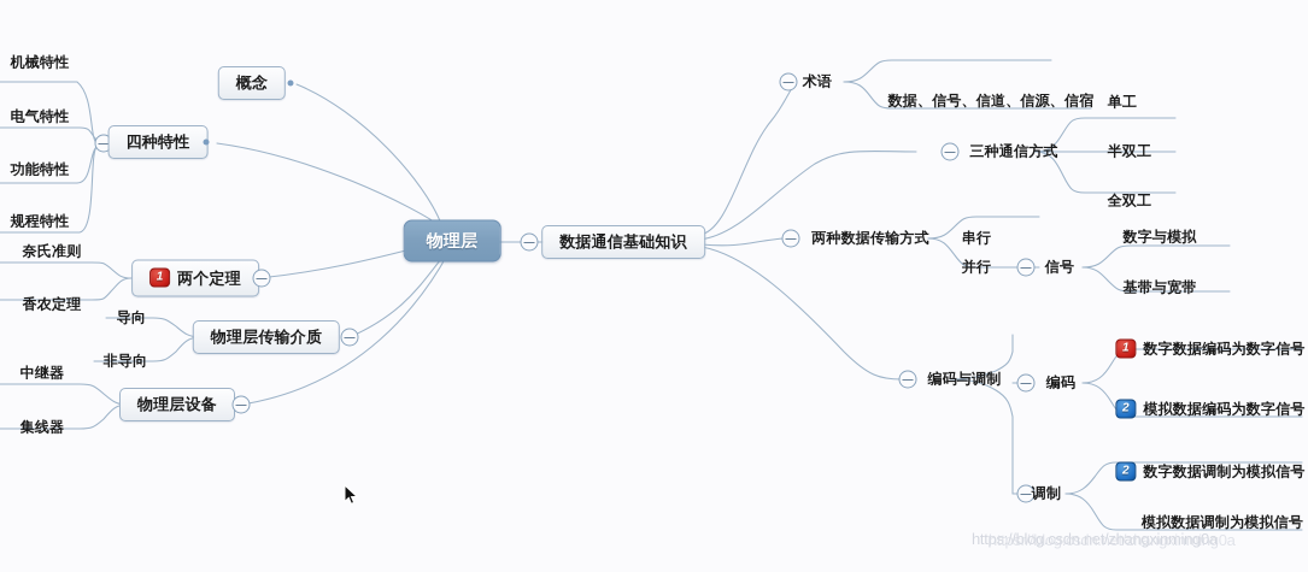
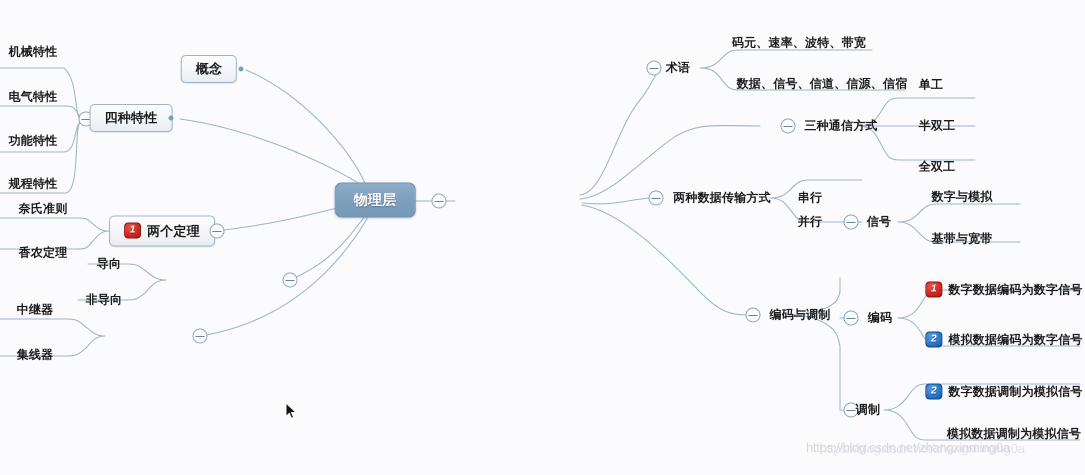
  机械特性
  电气特性
  功能特性
  规程特性
  四种特性
  概念
  奈氏准则
  香农定理
  1
  两个定理
  导向
  非导向
- 物理层传输介质
  中继器
  集线器
- 物理层设备
  物理层
- 数据通信基础知识
  术语
+ 码元、速率、波特、带宽
  数据、信号、信道、信源、信宿
  三种通信方式
  单工
  半双工
  全双工
  两种数据传输方式
  串行
  并行
  信号
  数字与模拟
  基带与宽带
  编码与调制
  编码
  1
  数字数据编码为数字信号
  2
  模拟数据编码为数字信号
  调制
  2
  数字数据调制为模拟信号
  模拟数据调制为模拟信号
  https://blog.csdn.net/zhangxinming0a
  httpsr//blog.csdn.net/zhangxinming0a
